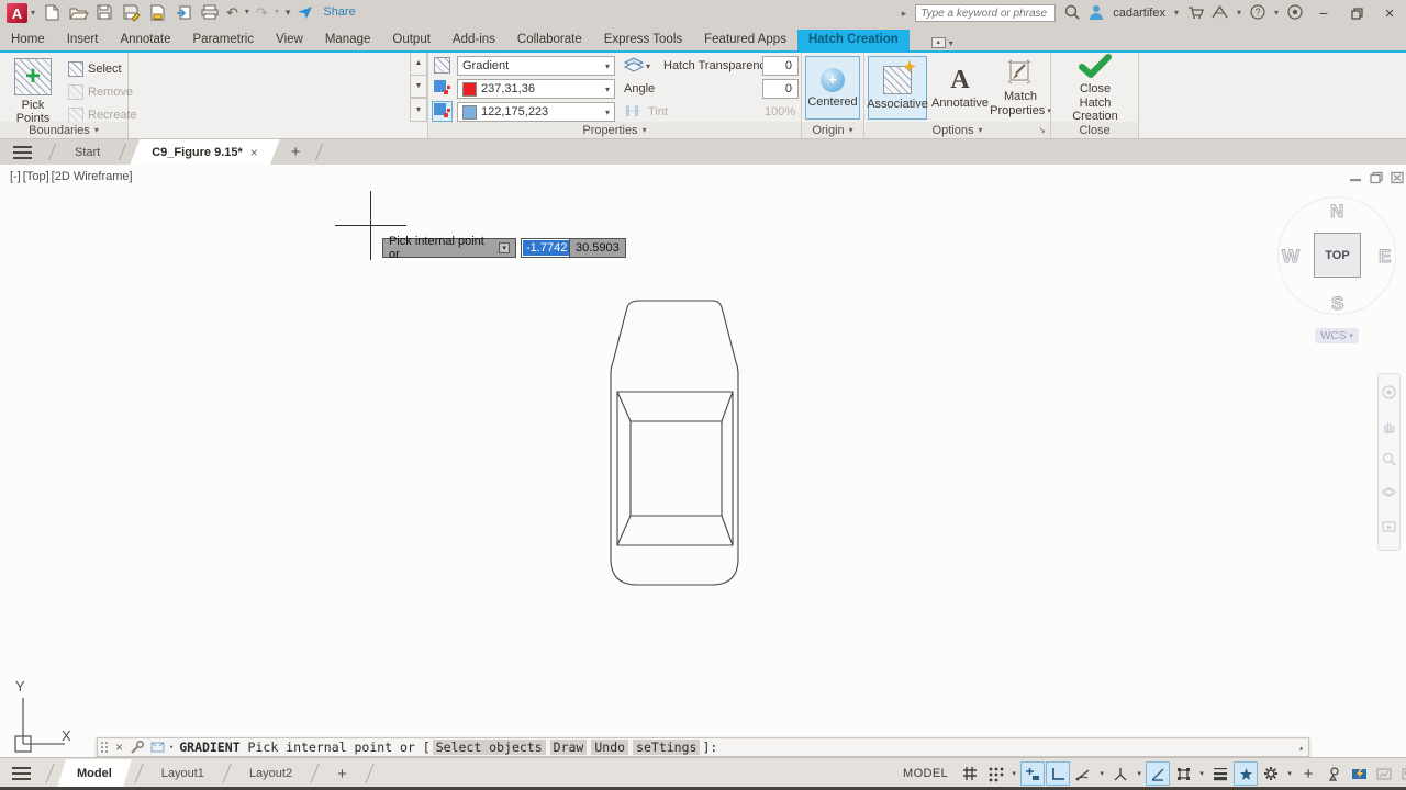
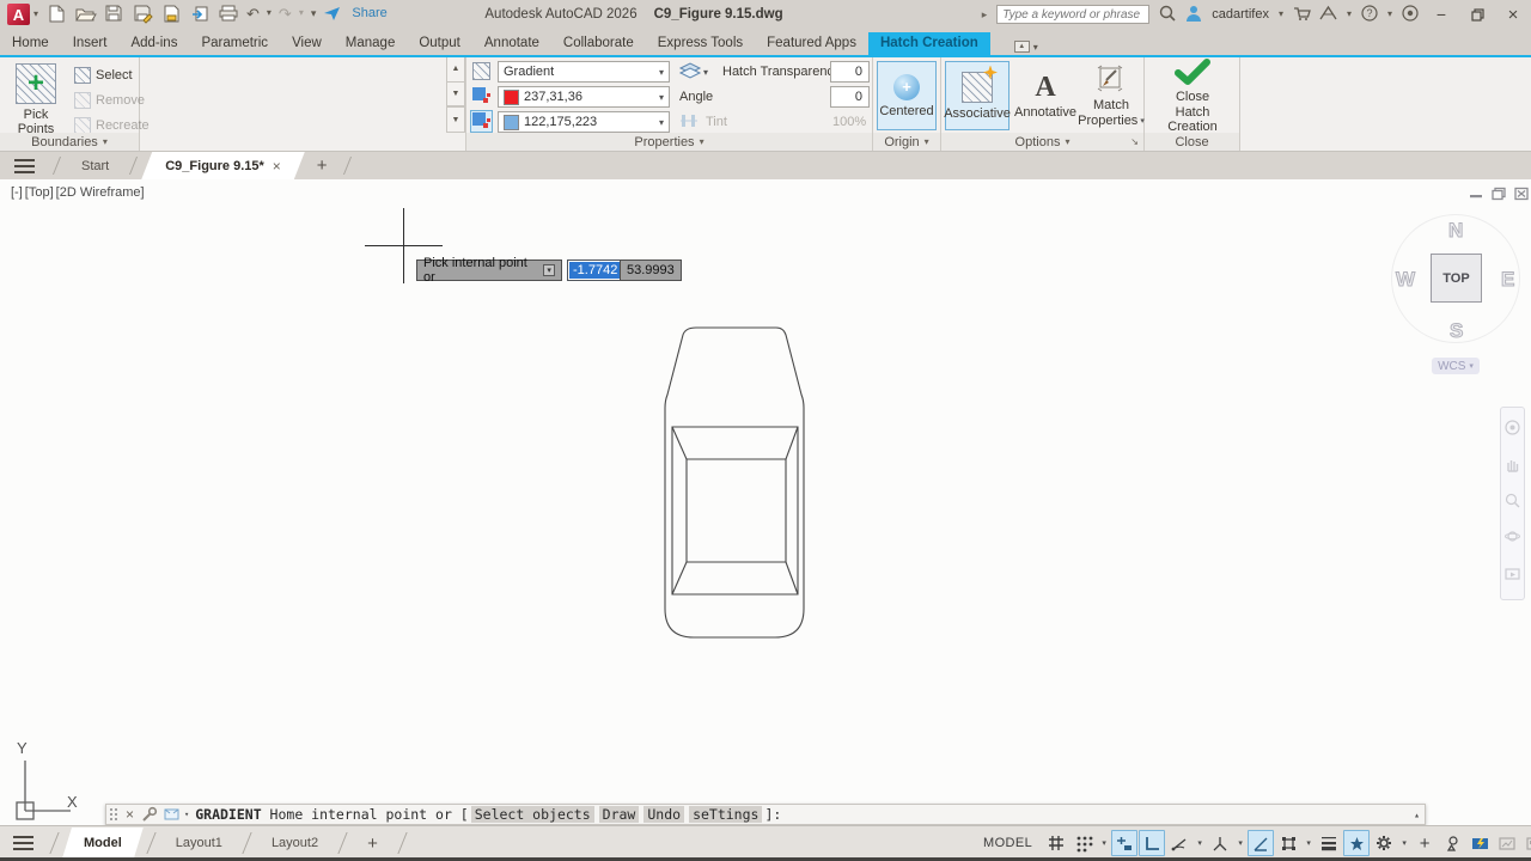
  A
  ▾
  ↶
  ▾
  ↷
  ▾
  ▾
  Share
+ Autodesk AutoCAD 2026
+ C9_Figure 9.15.dwg
  ▸
  Type a keyword or phrase
  cadartifex
  ▾
  ▾
  ?
  ▾
  −
  ×
  Home
  Insert
- Annotate
+ Add-ins
  Parametric
  View
  Manage
  Output
- Add-ins
+ Annotate
  Collaborate
  Express Tools
  Featured Apps
  Hatch Creation
  ▾
  +
  Pick Points
  Select
  Remove
  Recreate
  Boundaries
  ▾
  Gradient
  ▾
  237,31,36
  ▾
  122,175,223
  ▾
  ▾
  Hatch Transparen
  0
  Angle
  0
  Tint
  100%
  Properties
  ▾
  +
  Centered
  Origin
  ▾
  Associative
  A
  Annotative
  Match
  Properties
  Options
  ▾
  ↘
  Close
  Hatch Creation
  Close
  Start
  C9_Figure 9.15*
  ×
  +
  [-]
  [Top]
  [2D Wireframe]
  Pick internal point or
  -1.7742
- 30.5903
+ 53.9993
  N
  W
  E
  S
  TOP
  WCS
  Y
  X
  ×
  ▾
  GRADIENT
- Pick internal point or [
+ Home internal point or [
  Select objects
  Draw
  Undo
  seTtings
  ]:
  ▴
  Model
  Layout1
  Layout2
  +
  MODEL
  +
